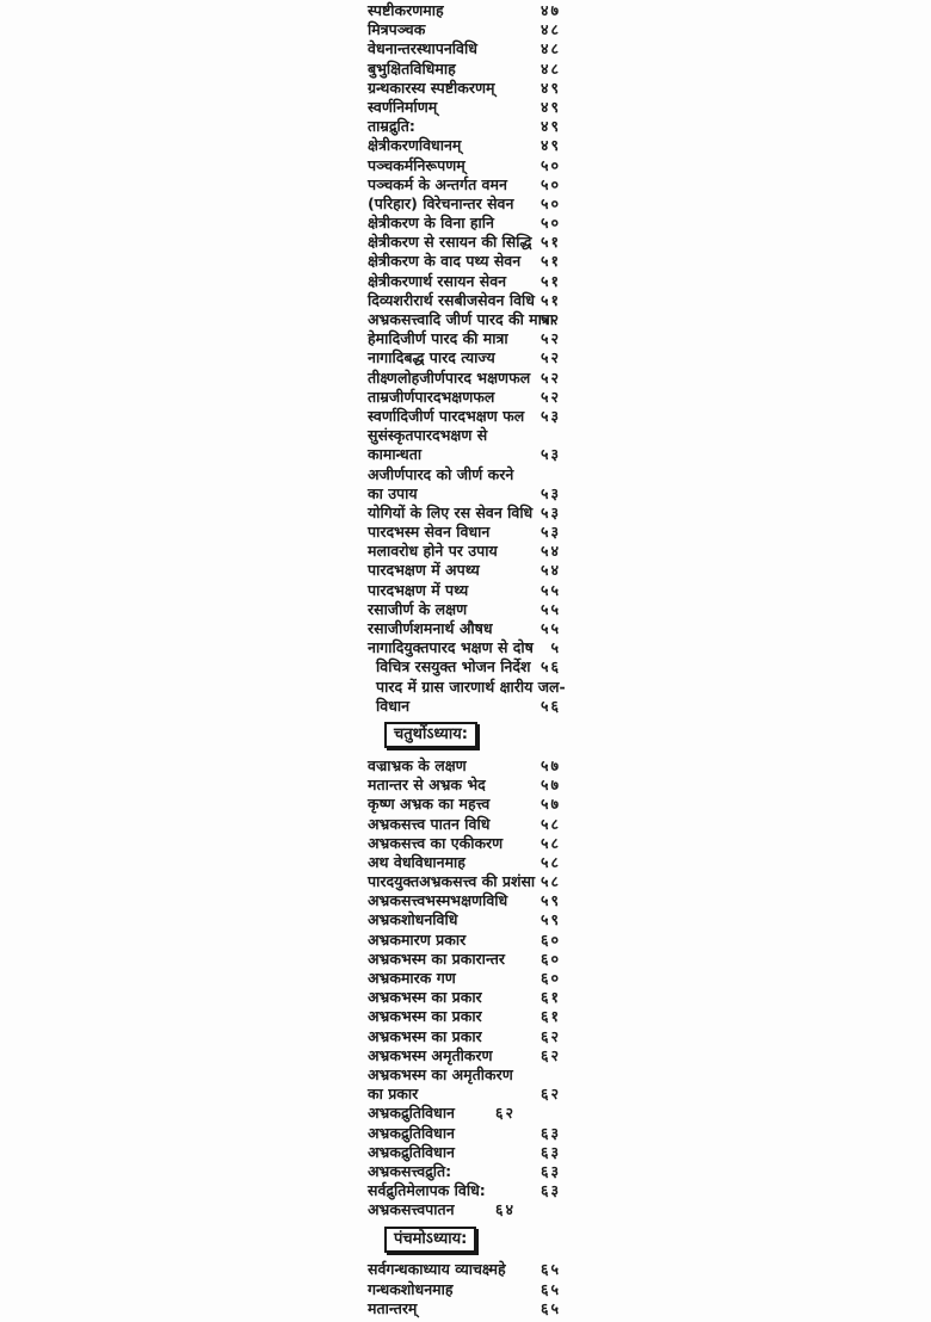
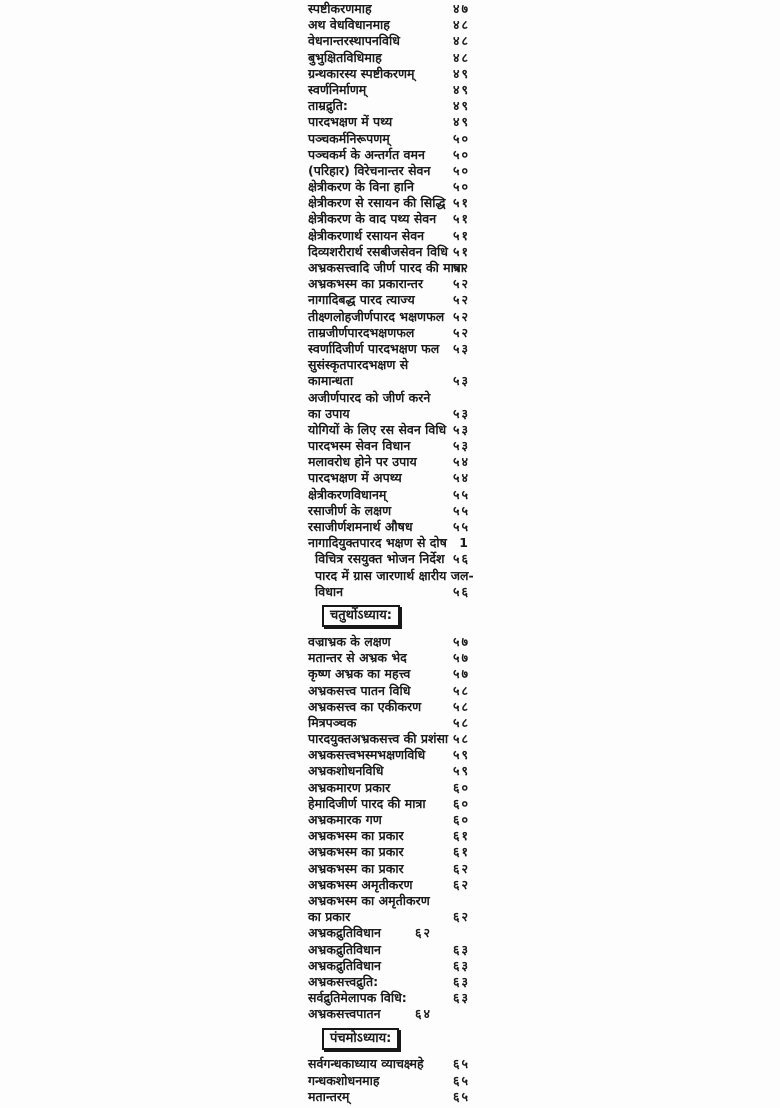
  स्पष्टीकरणमाह
  ४७
- मित्रपञ्चक
+ अथ वेधविधानमाह
  ४८
  वेधनान्तरस्थापनविधि
  ४८
  बुभुक्षितविधिमाह
  ४८
  ग्रन्थकारस्य स्पष्टीकरणम्
  ४९
  स्वर्णनिर्माणम्
  ४९
  ताम्रद्रुति:
  ४९
- क्षेत्रीकरणविधानम्
+ पारदभक्षण में पथ्य
  ४९
  पञ्चकर्मनिरूपणम्
  ५०
  पञ्चकर्म के अन्तर्गत वमन
  ५०
  (परिहार) विरेचनान्तर सेवन
  ५०
  क्षेत्रीकरण के विना हानि
  ५०
  क्षेत्रीकरण से रसायन की सिद्धि
  ५१
  क्षेत्रीकरण के वाद पथ्य सेवन
  ५१
  क्षेत्रीकरणार्थ रसायन सेवन
  ५१
  दिव्यशरीरार्थ रसबीजसेवन विधि
  ५१
  अभ्रकसत्त्वादि जीर्ण पारद की मात्रा
  ५२
- हेमादिजीर्ण पारद की मात्रा
+ अभ्रकभस्म का प्रकारान्तर
  ५२
  नागादिबद्ध पारद त्याज्य
  ५२
  तीक्ष्णलोहजीर्णपारद भक्षणफल
  ५२
  ताम्रजीर्णपारदभक्षणफल
  ५२
  स्वर्णादिजीर्ण पारदभक्षण फल
  ५३
  सुसंस्कृतपारदभक्षण से
  कामान्धता
  ५३
  अजीर्णपारद को जीर्ण करने
  का उपाय
  ५३
  योगियों के लिए रस सेवन विधि
  ५३
  पारदभस्म सेवन विधान
  ५३
  मलावरोध होने पर उपाय
  ५४
  पारदभक्षण में अपथ्य
  ५४
- पारदभक्षण में पथ्य
+ क्षेत्रीकरणविधानम्
  ५५
  रसाजीर्ण के लक्षण
  ५५
  रसाजीर्णशमनार्थ औषध
  ५५
  नागादियुक्तपारद भक्षण से दोष
- ५
+ 1
  विचित्र रसयुक्त भोजन निर्देश
  ५६
  पारद में ग्रास जारणार्थ क्षारीय जल-
  विधान
  ५६
  चतुर्थोऽध्याय:
  वज्राभ्रक के लक्षण
  ५७
  मतान्तर से अभ्रक भेद
  ५७
  कृष्ण अभ्रक का महत्त्व
  ५७
  अभ्रकसत्त्व पातन विधि
  ५८
  अभ्रकसत्त्व का एकीकरण
  ५८
- अथ वेधविधानमाह
+ मित्रपञ्चक
  ५८
  पारदयुक्तअभ्रकसत्त्व की प्रशंसा
  ५८
  अभ्रकसत्त्वभस्मभक्षणविधि
  ५९
  अभ्रकशोधनविधि
  ५९
  अभ्रकमारण प्रकार
  ६०
- अभ्रकभस्म का प्रकारान्तर
+ हेमादिजीर्ण पारद की मात्रा
  ६०
  अभ्रकमारक गण
  ६०
  अभ्रकभस्म का प्रकार
  ६१
  अभ्रकभस्म का प्रकार
  ६१
  अभ्रकभस्म का प्रकार
  ६२
  अभ्रकभस्म अमृतीकरण
  ६२
  अभ्रकभस्म का अमृतीकरण
  का प्रकार
  ६२
  अभ्रकद्रुतिविधान
  ६२
  अभ्रकद्रुतिविधान
  ६३
  अभ्रकद्रुतिविधान
  ६३
  अभ्रकसत्त्वद्रुति:
  ६३
  सर्वद्रुतिमेलापक विधि:
  ६३
  अभ्रकसत्त्वपातन
  ६४
  पंचमोऽध्याय:
  सर्वगन्धकाध्याय व्याचक्ष्महे
  ६५
  गन्धकशोधनमाह
  ६५
  मतान्तरम्
  ६५
